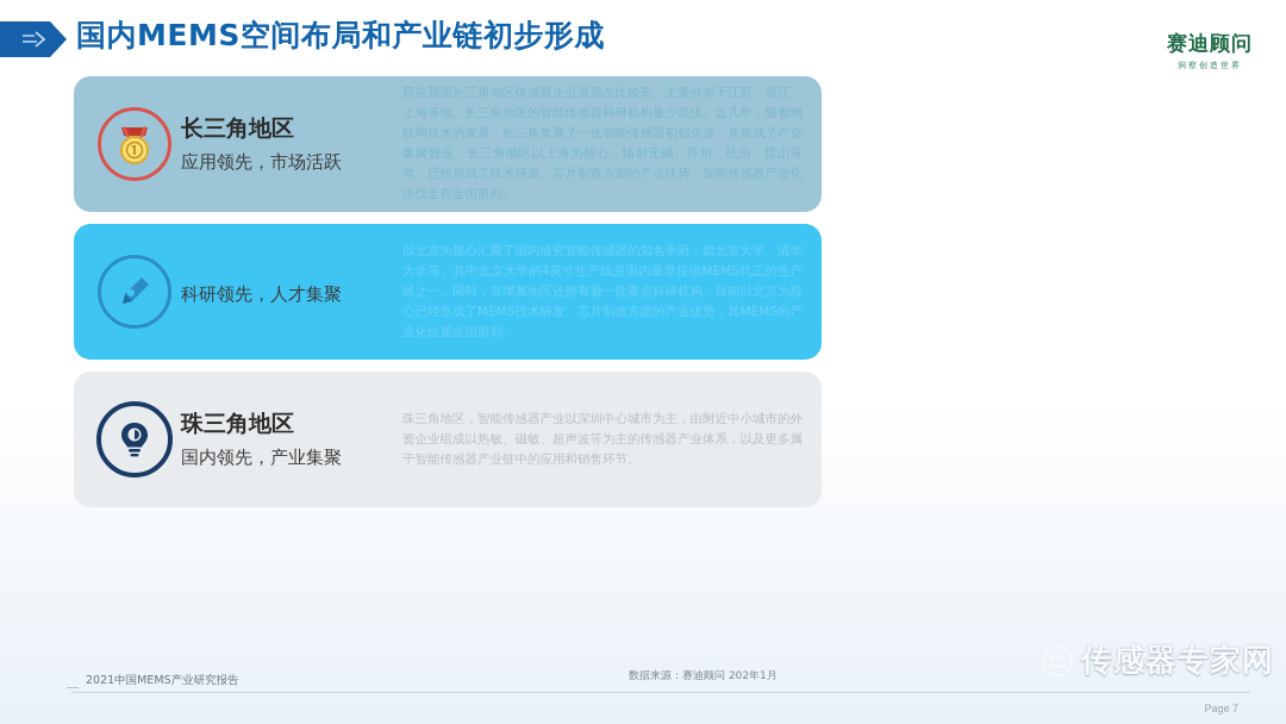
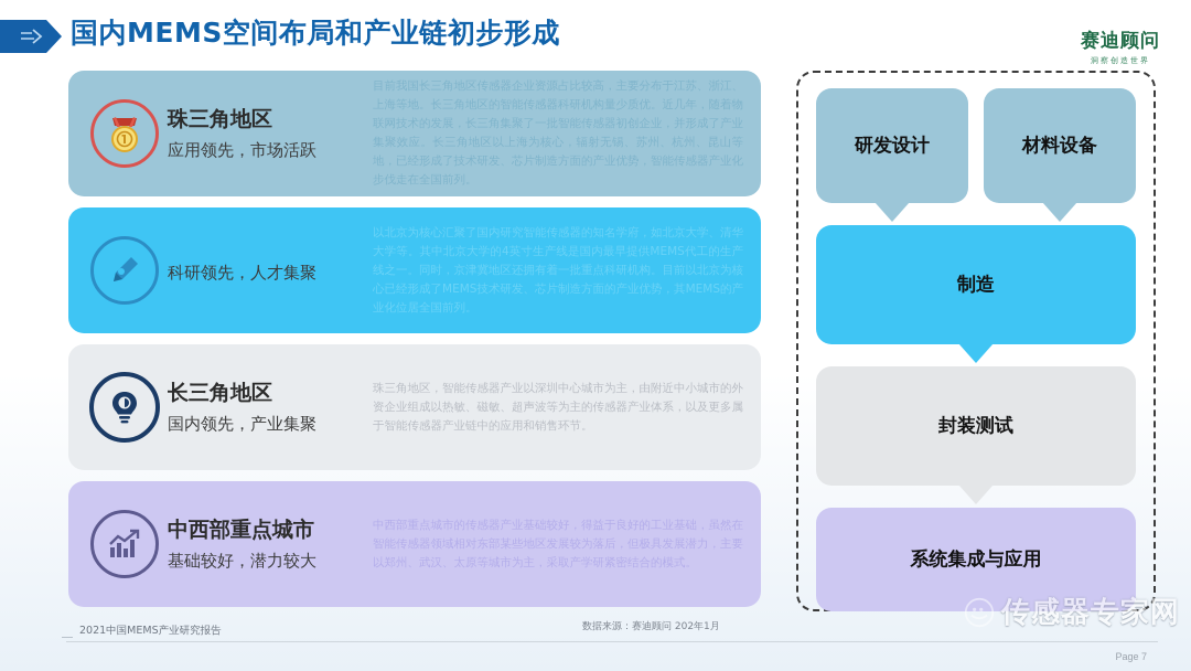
  国内MEMS空间布局和产业链初步形成
  赛迪顾问
  洞察创造世界
- 长三角地区
+ 珠三角地区
  应用领先，市场活跃
  目前我国长三角地区传感器企业资源占比较高，主要分布于江苏、浙江、上海等地。长三角地区的智能传感器科研机构量少质优。近几年，随着物联网技术的发展，长三角集聚了一批智能传感器初创企业，并形成了产业集聚效应。长三角地区以上海为核心，辐射无锡、苏州、杭州、昆山等地，已经形成了技术研发、芯片制造方面的产业优势，智能传感器产业化步伐走在全国前列。
  科研领先，人才集聚
  以北京为核心汇聚了国内研究智能传感器的知名学府，如北京大学、清华大学等。其中北京大学的4英寸生产线是国内最早提供MEMS代工的生产线之一。同时，京津冀地区还拥有着一批重点科研机构。目前以北京为核心已经形成了MEMS技术研发、芯片制造方面的产业优势，其MEMS的产业化位居全国前列。
- 珠三角地区
+ 长三角地区
  国内领先，产业集聚
  珠三角地区，智能传感器产业以深圳中心城市为主，由附近中小城市的外资企业组成以热敏、磁敏、超声波等为主的传感器产业体系，以及更多属于智能传感器产业链中的应用和销售环节。
+ 中西部重点城市
+ 基础较好，潜力较大
+ 中西部重点城市的传感器产业基础较好，得益于良好的工业基础，虽然在智能传感器领域相对东部某些地区发展较为落后，但极具发展潜力，主要以郑州、武汉、太原等城市为主，采取产学研紧密结合的模式。
+ 研发设计
+ 材料设备
+ 制造
+ 封装测试
+ 系统集成与应用
  传感器专家网
  2021中国MEMS产业研究报告
  数据来源：赛迪顾问 202年1月
  Page 7
